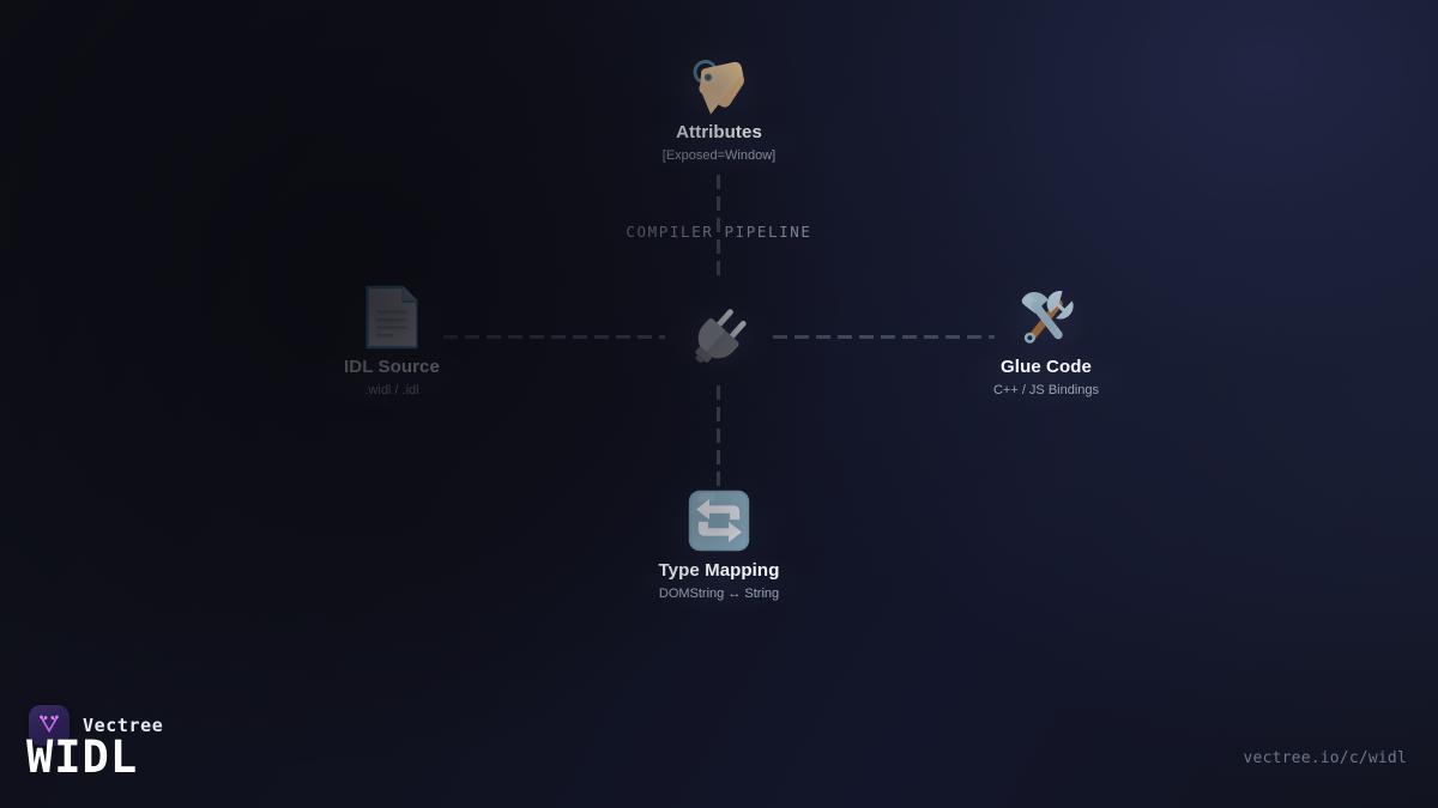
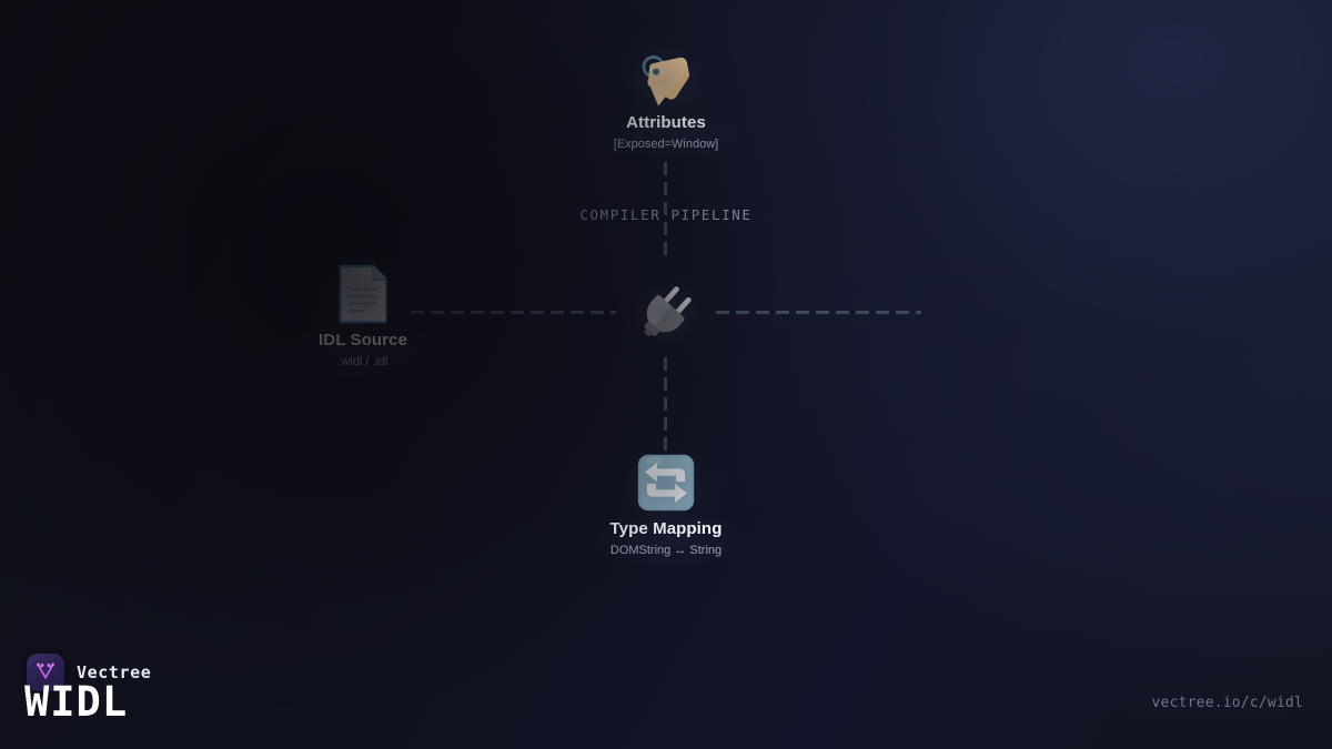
- Glue Code
- C++ / JS Bindings
  vectree.io/c/widl
